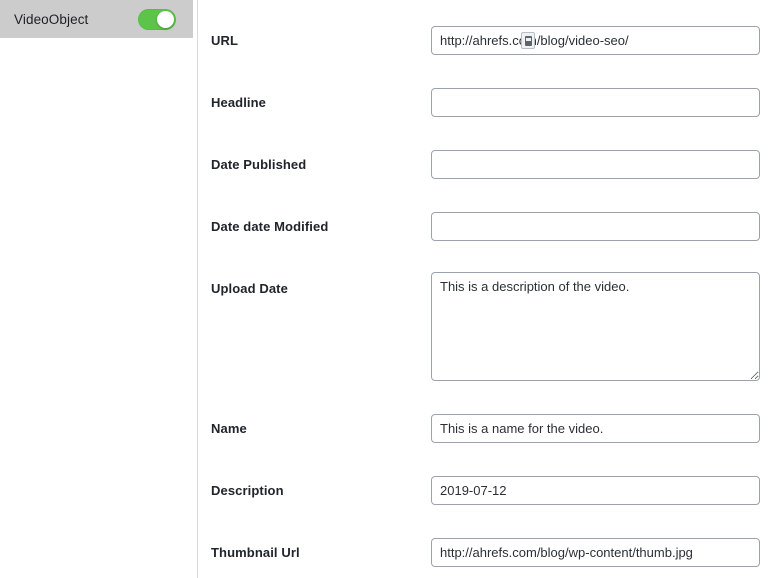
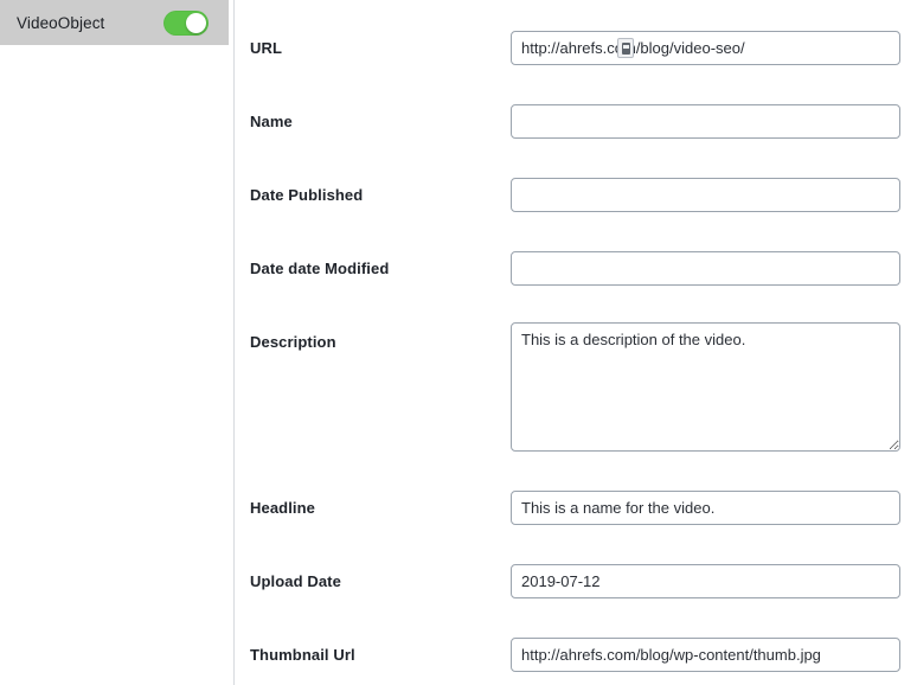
  VideoObject
  URL
  http://ahrefs.c/blog/video-seo/
- Headline
+ Name
  Date Published
  Date date Modified
- Upload Date
+ Description
  This is a description of the video.
- Name
+ Headline
  This is a name for the video.
- Description
+ Upload Date
  2019-07-12
  Thumbnail Url
  http://ahrefs.com/blog/wp-content/thumb.jpg
